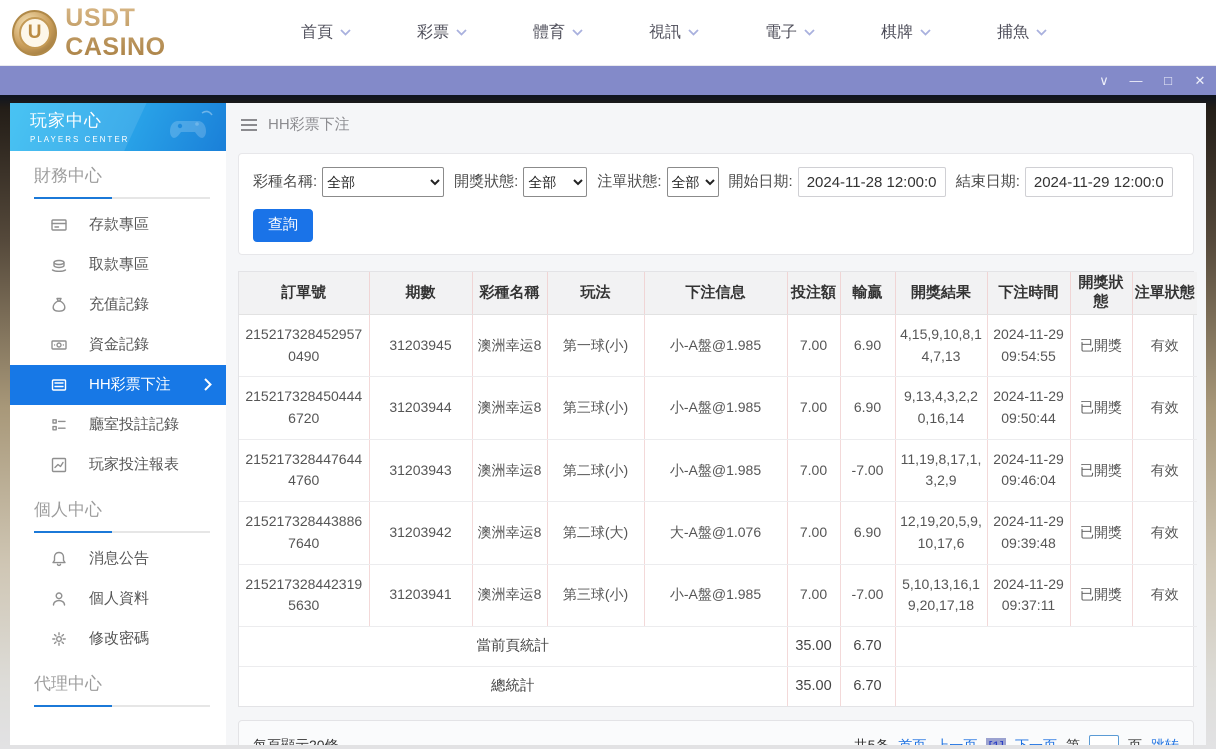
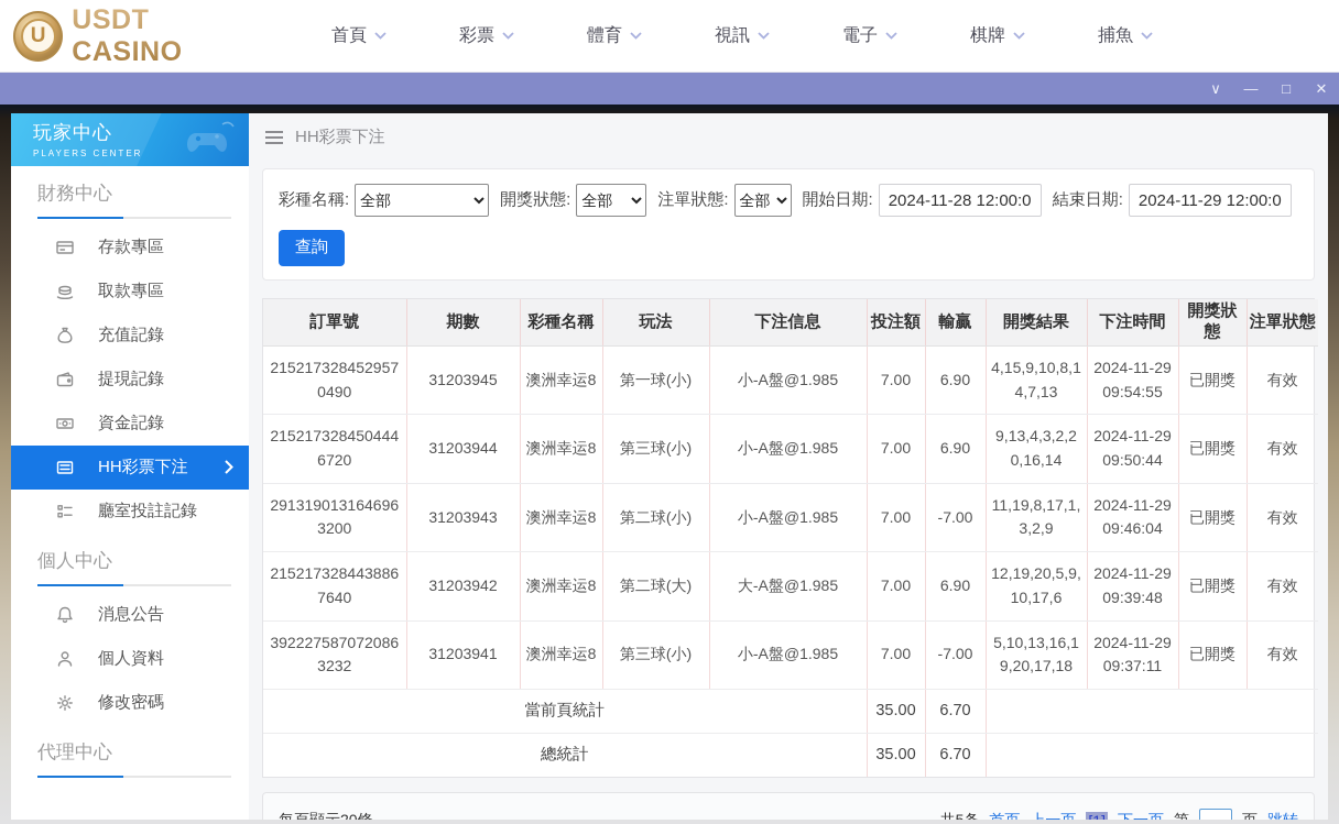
  U
  USDT CASINO
  首頁
  彩票
  體育
  視訊
  電子
  棋牌
  捕魚
  ∨
  —
  □
  ✕
  玩家中心
  PLAYERS CENTER
  財務中心
  存款專區
  取款專區
  充值記錄
+ 提現記錄
  資金記錄
  HH彩票下注
  廳室投註記錄
- 玩家投注報表
  個人中心
  消息公告
  個人資料
  修改密碼
  代理中心
  HH彩票下注
  彩種名稱:
  全部
  開獎狀態:
  全部
  注單狀態:
  全部
  開始日期:
  2024-11-28 12:00:0
  結束日期:
  2024-11-29 12:00:0
  查詢
  訂單號	期數	彩種名稱	玩法	下注信息	投注額	輸贏	開獎結果	下注時間	開獎狀態	注單狀態
  2152173284529570490	31203945	澳洲幸运8	第一球(小)	小-A盤@1.985	7.00	6.90	4,15,9,10,8,14,7,13	2024-11-29 09:54:55	已開獎	有效
  2152173284504446720	31203944	澳洲幸运8	第三球(小)	小-A盤@1.985	7.00	6.90	9,13,4,3,2,20,16,14	2024-11-29 09:50:44	已開獎	有效
- 2152173284476444760	31203943	澳洲幸运8	第二球(小)	小-A盤@1.985	7.00	-7.00	11,19,8,17,1,3,2,9	2024-11-29 09:46:04	已開獎	有效
+ 2913190131646963200	31203943	澳洲幸运8	第二球(小)	小-A盤@1.985	7.00	-7.00	11,19,8,17,1,3,2,9	2024-11-29 09:46:04	已開獎	有效
- 2152173284438867640	31203942	澳洲幸运8	第二球(大)	大-A盤@1.076	7.00	6.90	12,19,20,5,9,10,17,6	2024-11-29 09:39:48	已開獎	有效
+ 2152173284438867640	31203942	澳洲幸运8	第二球(大)	大-A盤@1.985	7.00	6.90	12,19,20,5,9,10,17,6	2024-11-29 09:39:48	已開獎	有效
- 2152173284423195630	31203941	澳洲幸运8	第三球(小)	小-A盤@1.985	7.00	-7.00	5,10,13,16,19,20,17,18	2024-11-29 09:37:11	已開獎	有效
+ 3922275870720863232	31203941	澳洲幸运8	第三球(小)	小-A盤@1.985	7.00	-7.00	5,10,13,16,19,20,17,18	2024-11-29 09:37:11	已開獎	有效
  當前頁統計	35.00	6.70
  總統計	35.00	6.70
  每頁顯示20條
  共5条
  首页
  上一页
  下一页
  第
  页
  跳转
